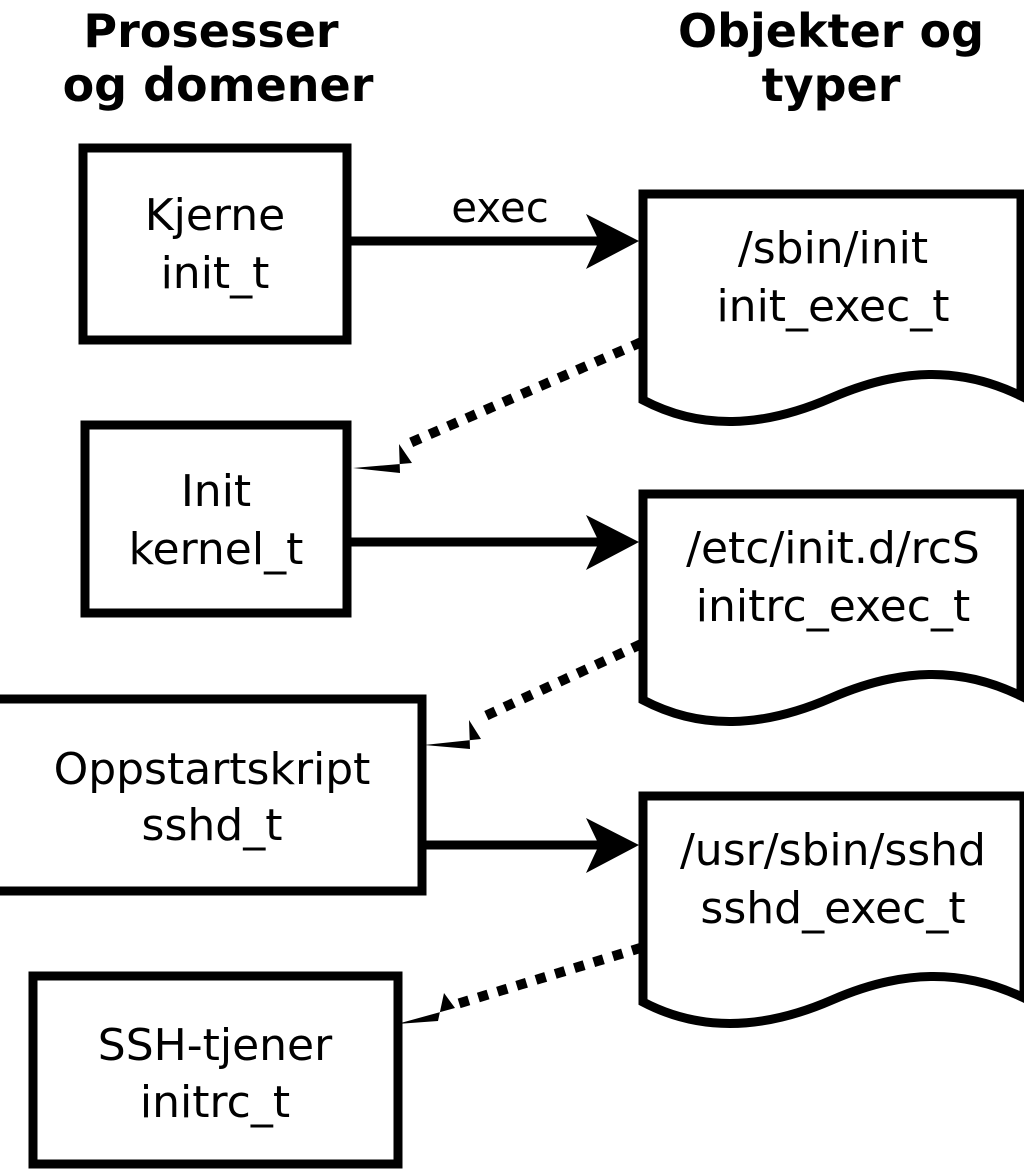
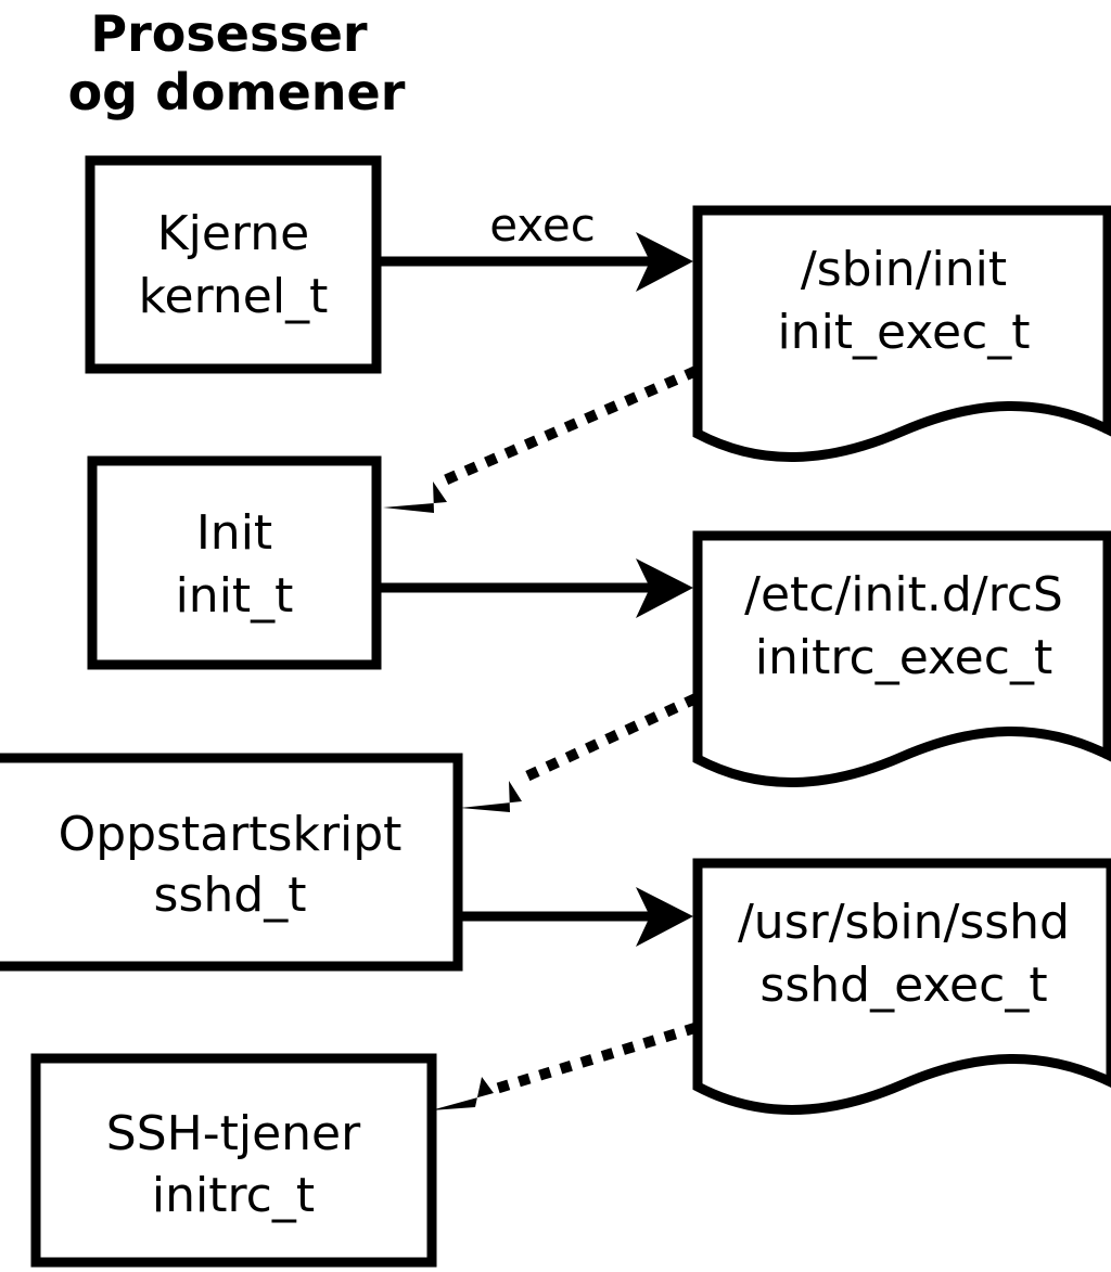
  Prosesser
  og domener
- Objekter og
- typer
  Kjerne
- init_t
+ kernel_t
  Init
- kernel_t
+ init_t
  Oppstartskript
  sshd_t
  SSH-tjener
  initrc_t
  /sbin/init
  init_exec_t
  /etc/init.d/rcS
  initrc_exec_t
  /usr/sbin/sshd
  sshd_exec_t
  exec
